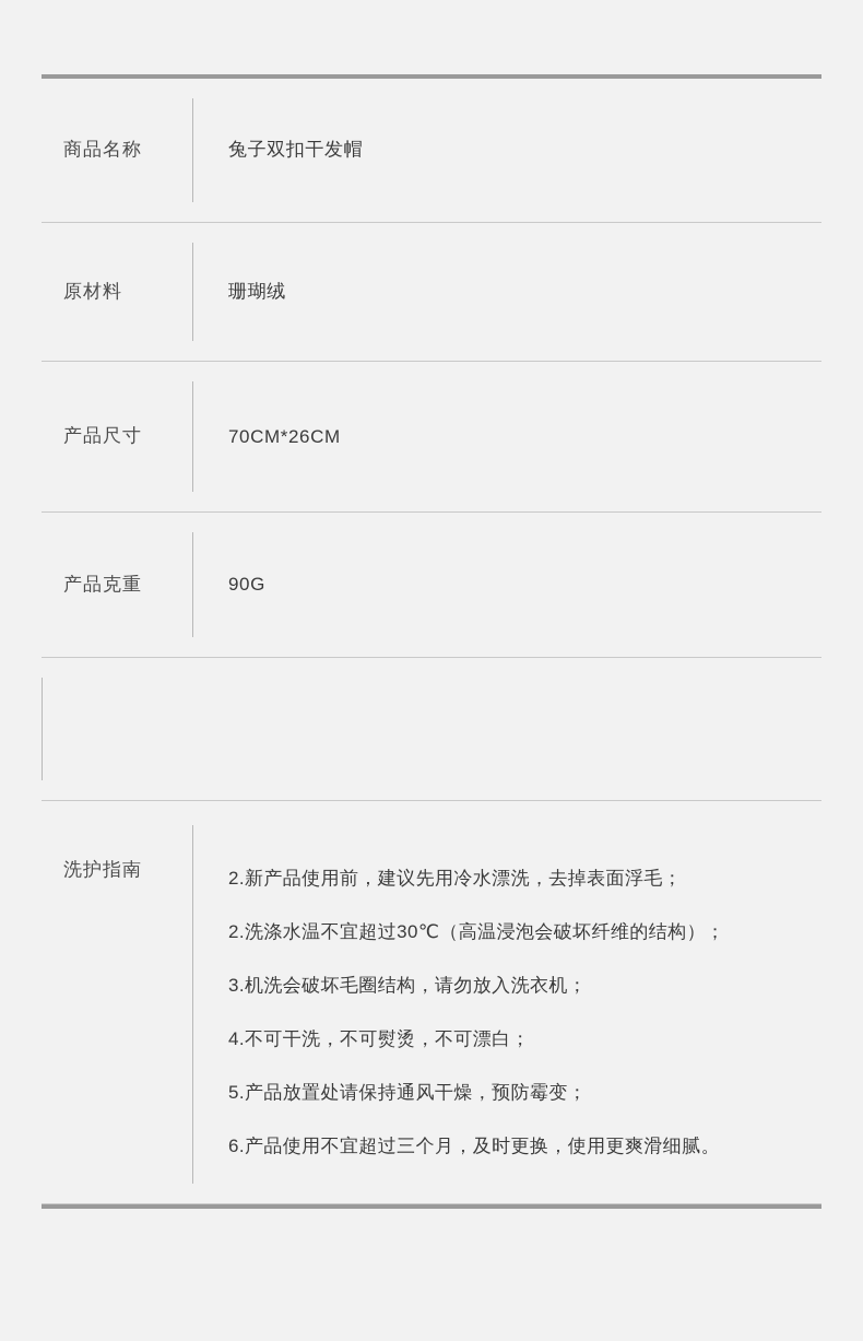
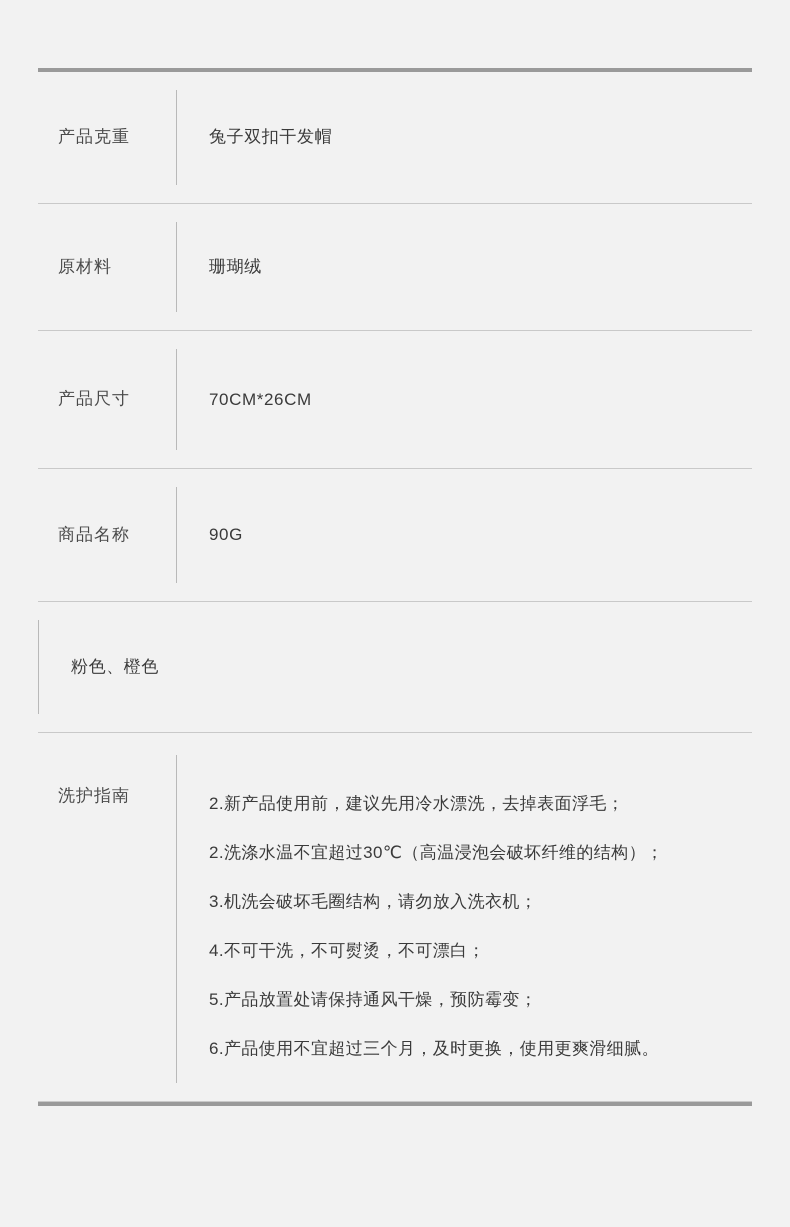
- 商品名称
+ 产品克重
  兔子双扣干发帽
  原材料
  珊瑚绒
  产品尺寸
  70CM*26CM
- 产品克重
+ 商品名称
  90G
+ 粉色、橙色
  洗护指南
  2.新产品使用前，建议先用冷水漂洗，去掉表面浮毛；
  2.洗涤水温不宜超过30℃（高温浸泡会破坏纤维的结构）；
  3.机洗会破坏毛圈结构，请勿放入洗衣机；
  4.不可干洗，不可熨烫，不可漂白；
  5.产品放置处请保持通风干燥，预防霉变；
  6.产品使用不宜超过三个月，及时更换，使用更爽滑细腻。
